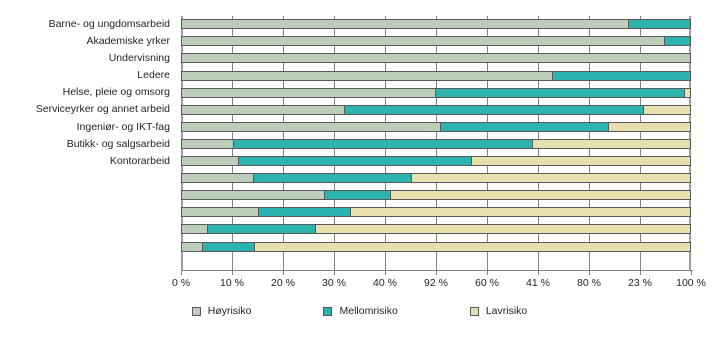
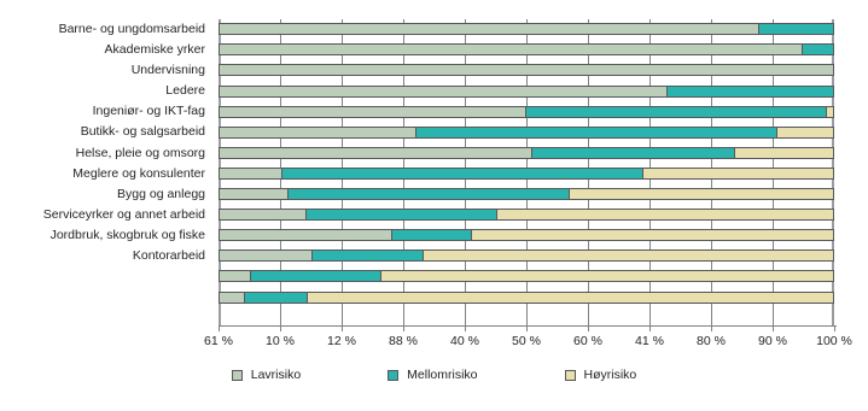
  Barne- og ungdomsarbeid
  Akademiske yrker
  Undervisning
  Ledere
- Helse, pleie og omsorg
+ Ingeniør- og IKT-fag
- Serviceyrker og annet arbeid
+ Butikk- og salgsarbeid
- Ingeniør- og IKT-fag
+ Helse, pleie og omsorg
+ Meglere og konsulenter
+ Bygg og anlegg
- Butikk- og salgsarbeid
+ Serviceyrker og annet arbeid
+ Jordbruk, skogbruk og fiske
  Kontorarbeid
- 0 %
+ 61 %
  10 %
- 20 %
+ 12 %
- 30 %
+ 88 %
  40 %
- 92 %
+ 50 %
  60 %
  41 %
  80 %
- 23 %
+ 90 %
  100 %
- Høyrisiko
+ Lavrisiko
  Mellomrisiko
- Lavrisiko
+ Høyrisiko
